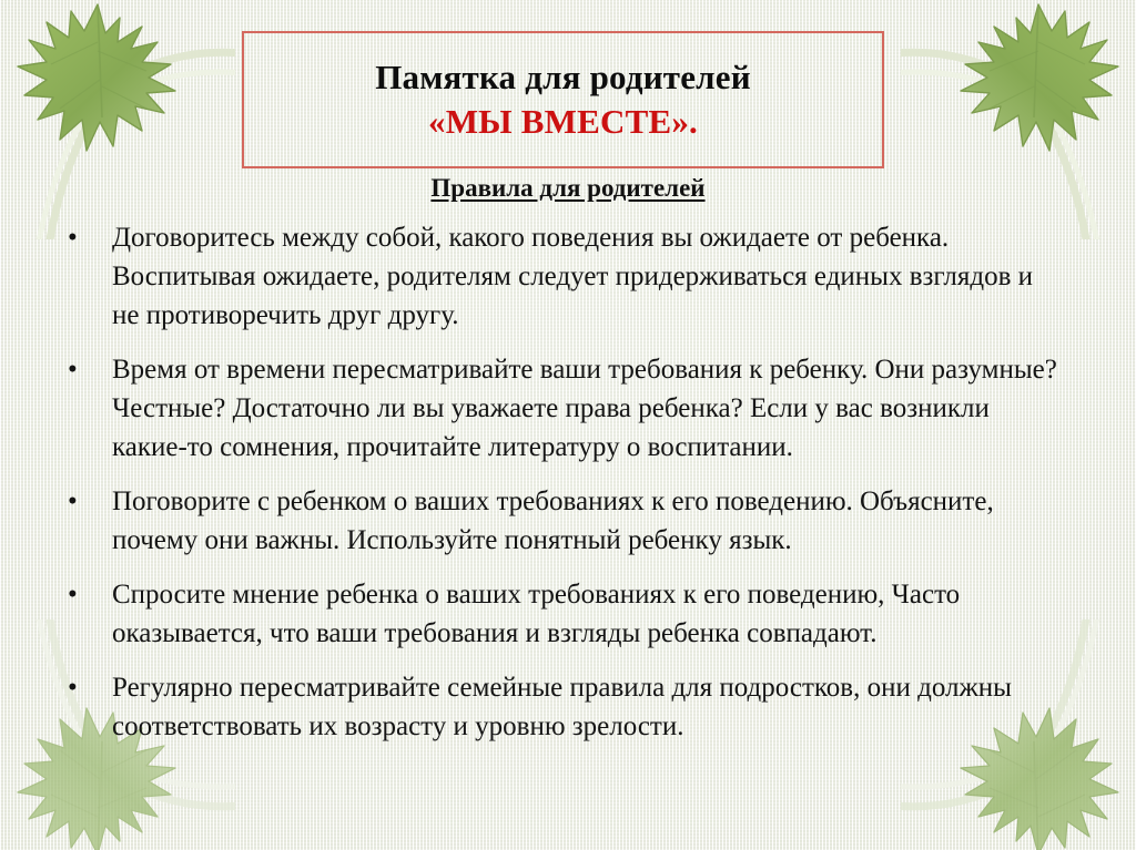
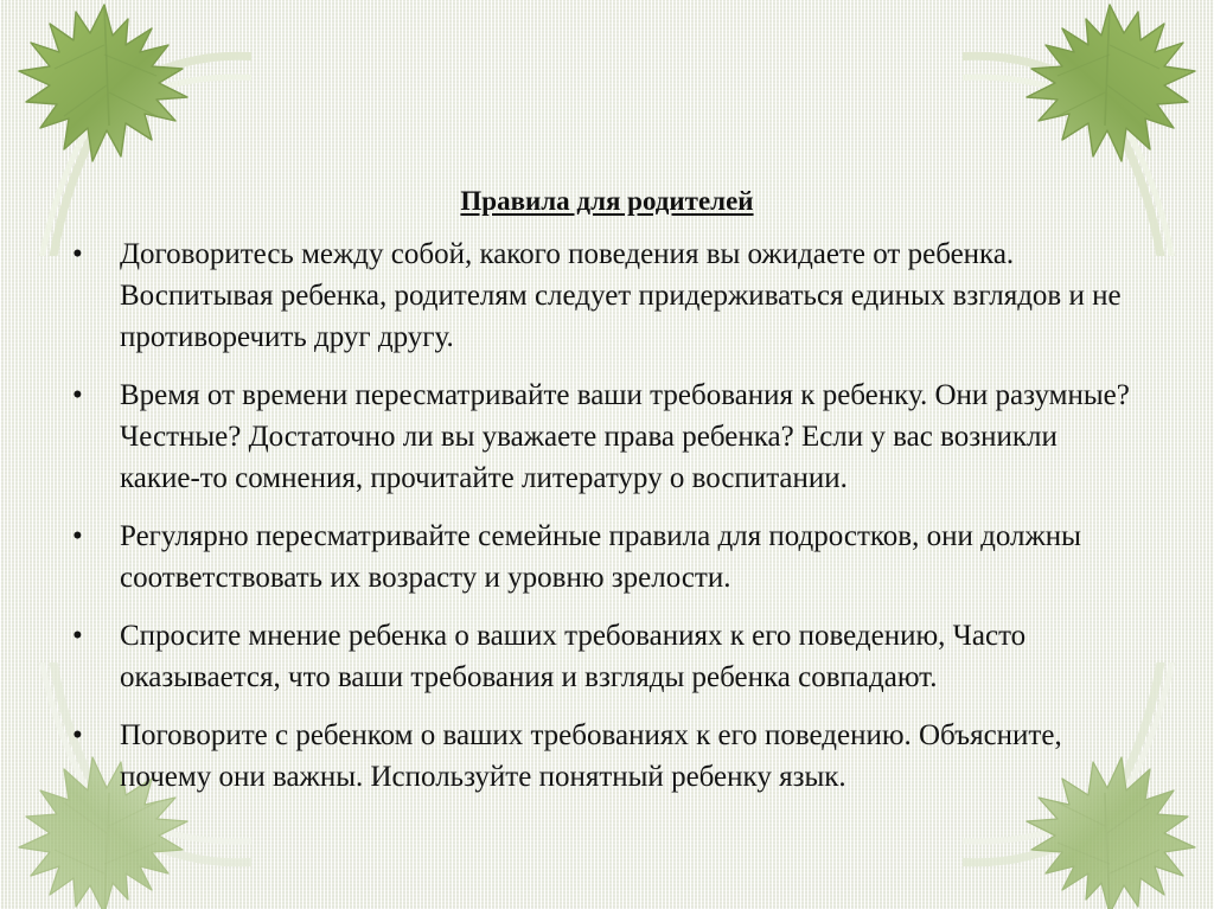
- Памятка для родителей
- «МЫ ВМЕСТЕ».
  Правила для родителей
  •
- Договоритесь между собой, какого поведения вы ожидаете от ребенка. Воспитывая ожидаете, родителям следует придерживаться единых взглядов и не противоречить друг другу.
+ Договоритесь между собой, какого поведения вы ожидаете от ребенка. Воспитывая ребенка, родителям следует придерживаться единых взглядов и не противоречить друг другу.
  •
  Время от времени пересматривайте ваши требования к ребенку. Они разумные? Честные? Достаточно ли вы уважаете права ребенка? Если у вас возникли какие-то сомнения, прочитайте литературу о воспитании.
  •
- Поговорите с ребенком о ваших требованиях к его поведению. Объясните, почему они важны. Используйте понятный ребенку язык.
+ Регулярно пересматривайте семейные правила для подростков, они должны соответствовать их возрасту и уровню зрелости.
  •
  Спросите мнение ребенка о ваших требованиях к его поведению, Часто оказывается, что ваши требования и взгляды ребенка совпадают.
  •
- Регулярно пересматривайте семейные правила для подростков, они должны соответствовать их возрасту и уровню зрелости.
+ Поговорите с ребенком о ваших требованиях к его поведению. Объясните, почему они важны. Используйте понятный ребенку язык.
